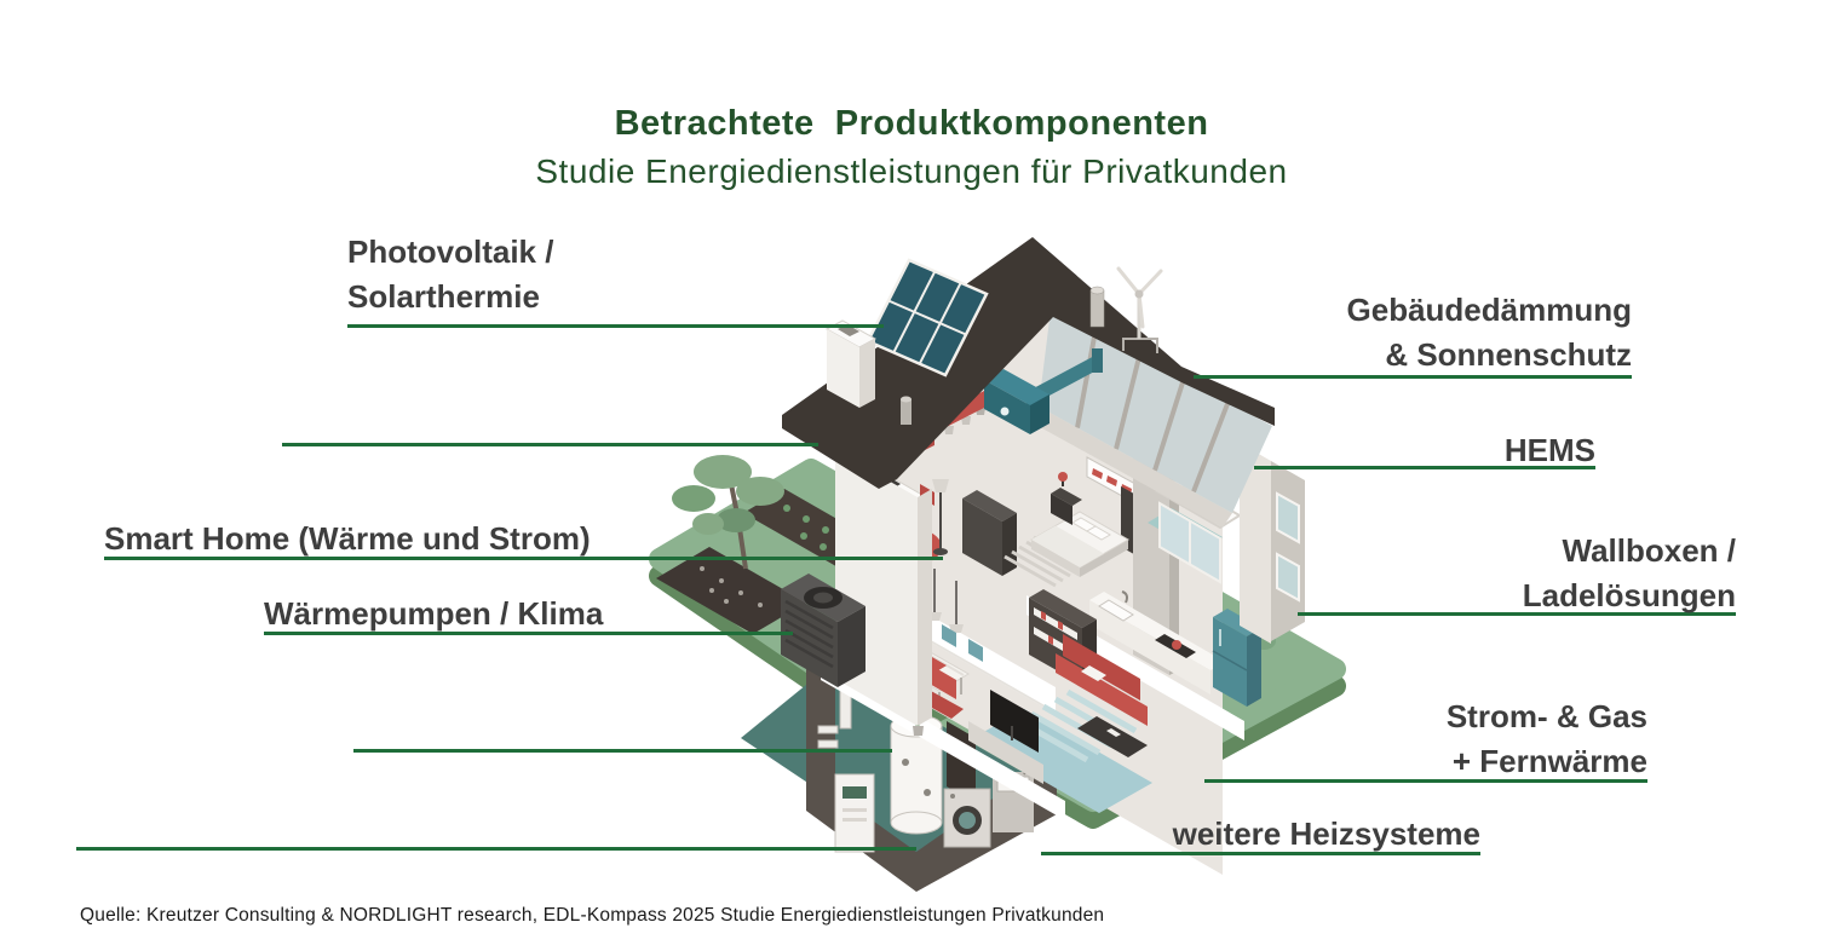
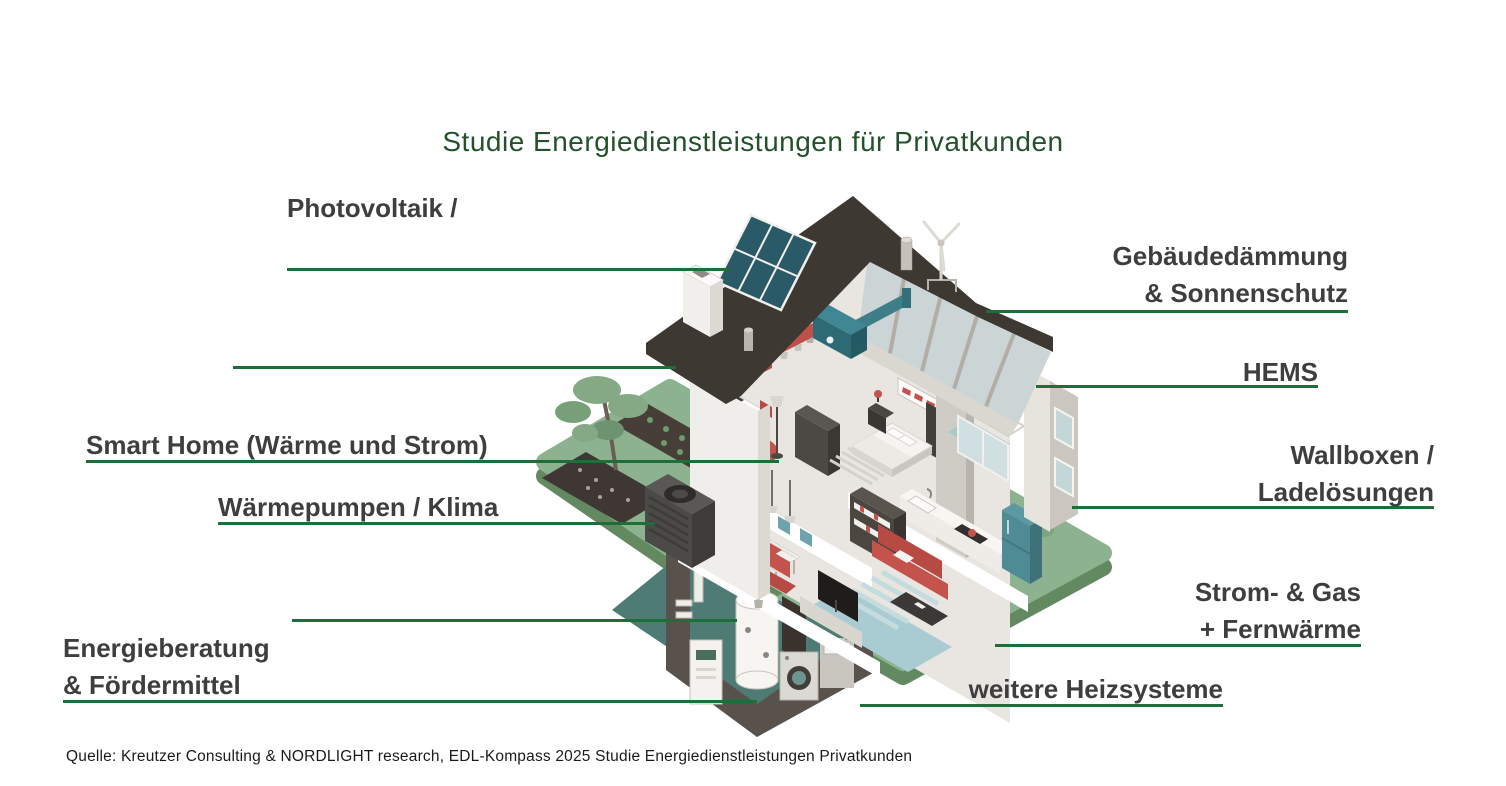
- Betrachtete Produktkomponenten
  Studie Energiedienstleistungen für Privatkunden
  Photovoltaik /
- Solarthermie
  Smart Home (Wärme und Strom)
  Wärmepumpen / Klima
+ Energieberatung
+ & Fördermittel
  Gebäudedämmung
  & Sonnenschutz
  HEMS
  Wallboxen /
  Ladelösungen
  Strom- & Gas
  + Fernwärme
  weitere Heizsysteme
  Quelle: Kreutzer Consulting & NORDLIGHT research, EDL-Kompass 2025 Studie Energiedienstleistungen Privatkunden
